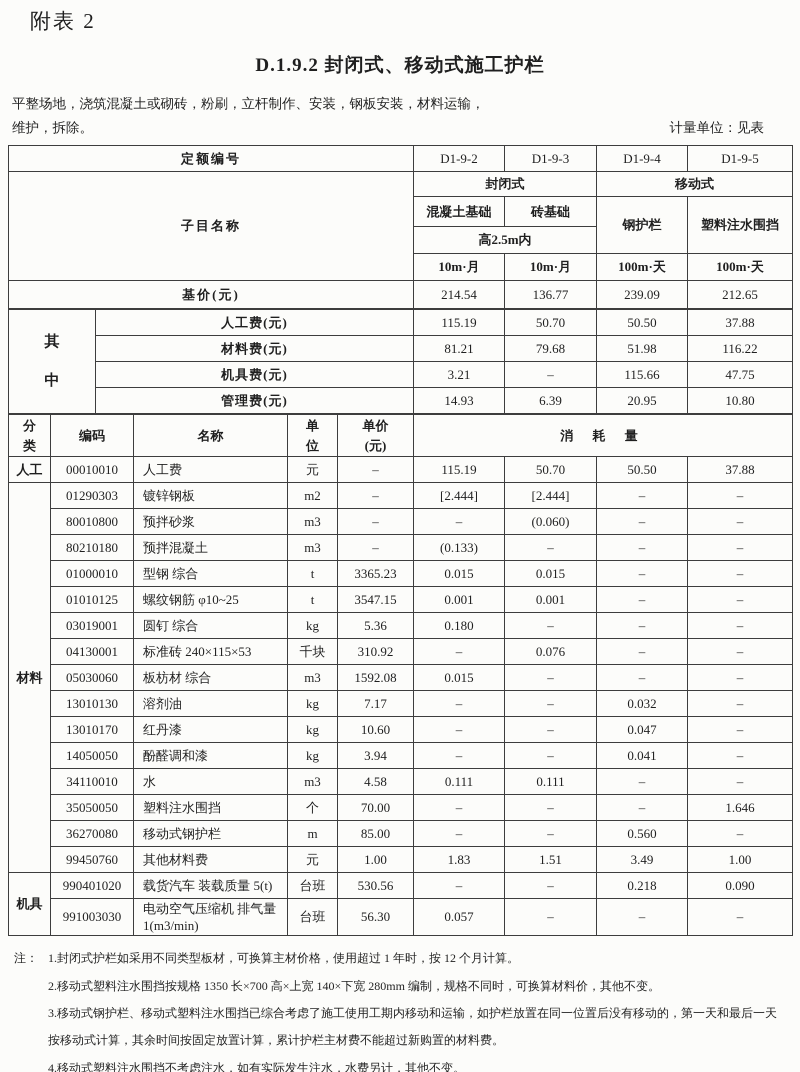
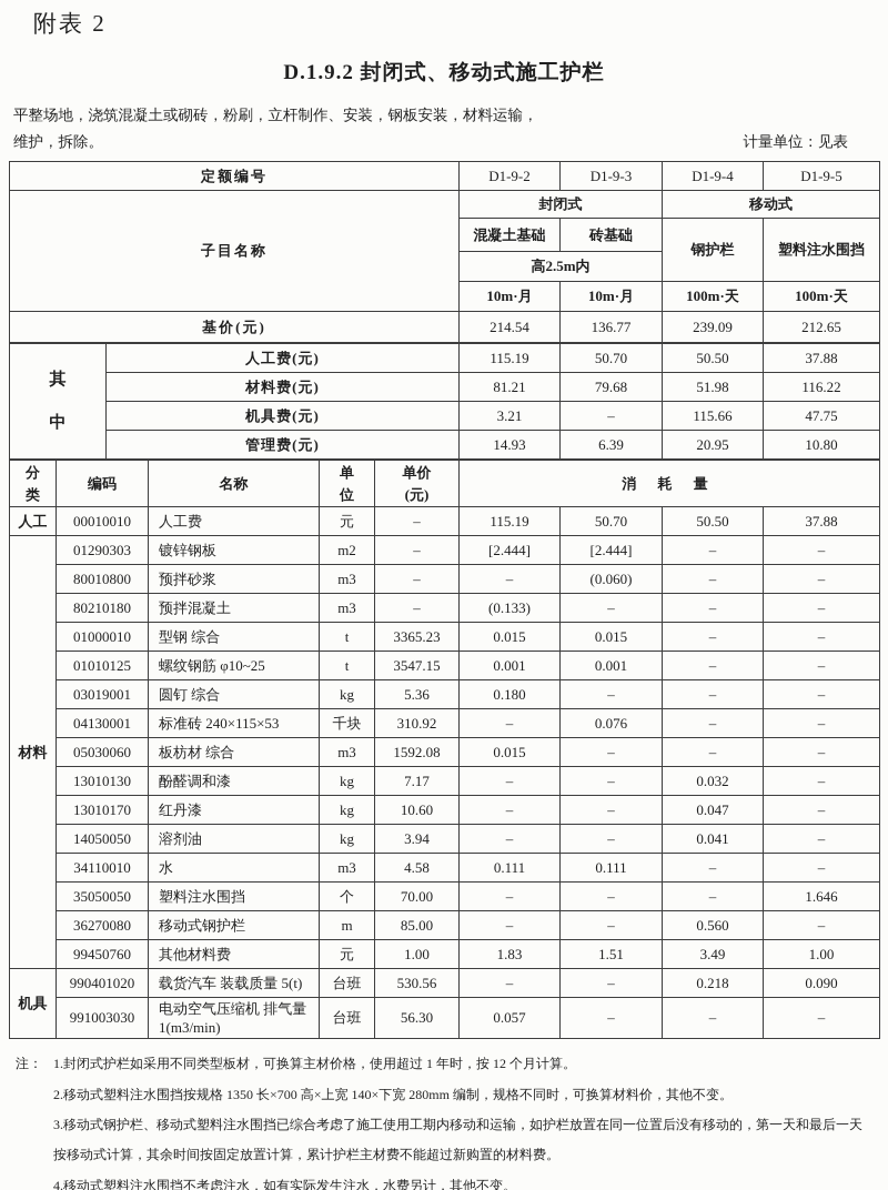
  附表 2
  D.1.9.2 封闭式、移动式施工护栏
  平整场地，浇筑混凝土或砌砖，粉刷，立杆制作、安装，钢板安装，材料运输，
  维护，拆除。
  计量单位：见表
  定额编号	D1-9-2	D1-9-3	D1-9-4	D1-9-5
  子目名称	封闭式	移动式
  混凝土基础	砖基础	钢护栏	塑料注水围挡
  高2.5m内
  10m·月	10m·月	100m·天	100m·天
  基价(元)	214.54	136.77	239.09	212.65
  其中	人工费(元)	115.19	50.70	50.50	37.88
  材料费(元)	81.21	79.68	51.98	116.22
  机具费(元)	3.21	–	115.66	47.75
  管理费(元)	14.93	6.39	20.95	10.80
  分类	编码	名称	单位	单价(元)	消 耗 量
  人工	00010010	人工费	元	–	115.19	50.70	50.50	37.88
  材料	01290303	镀锌钢板	m2	–	[2.444]	[2.444]	–	–
  80010800	预拌砂浆	m3	–	–	(0.060)	–	–
  80210180	预拌混凝土	m3	–	(0.133)	–	–	–
  01000010	型钢 综合	t	3365.23	0.015	0.015	–	–
  01010125	螺纹钢筋 φ10~25	t	3547.15	0.001	0.001	–	–
  03019001	圆钉 综合	kg	5.36	0.180	–	–	–
  04130001	标准砖 240×115×53	千块	310.92	–	0.076	–	–
  05030060	板枋材 综合	m3	1592.08	0.015	–	–	–
- 13010130	溶剂油	kg	7.17	–	–	0.032	–
+ 13010130	酚醛调和漆	kg	7.17	–	–	0.032	–
  13010170	红丹漆	kg	10.60	–	–	0.047	–
- 14050050	酚醛调和漆	kg	3.94	–	–	0.041	–
+ 14050050	溶剂油	kg	3.94	–	–	0.041	–
  34110010	水	m3	4.58	0.111	0.111	–	–
  35050050	塑料注水围挡	个	70.00	–	–	–	1.646
  36270080	移动式钢护栏	m	85.00	–	–	0.560	–
  99450760	其他材料费	元	1.00	1.83	1.51	3.49	1.00
  机具	990401020	载货汽车 装载质量 5(t)	台班	530.56	–	–	0.218	0.090
  991003030	电动空气压缩机 排气量 1(m3/min)	台班	56.30	0.057	–	–	–
  注：
  1.封闭式护栏如采用不同类型板材，可换算主材价格，使用超过 1 年时，按 12 个月计算。
  2.移动式塑料注水围挡按规格 1350 长×700 高×上宽 140×下宽 280mm 编制，规格不同时，可换算材料价，其他不变。
  3.移动式钢护栏、移动式塑料注水围挡已综合考虑了施工使用工期内移动和运输，如护栏放置在同一位置后没有移动的，第一天和最后一天按移动式计算，其余时间按固定放置计算，累计护栏主材费不能超过新购置的材料费。
  4.移动式塑料注水围挡不考虑注水，如有实际发生注水，水费另计，其他不变。
